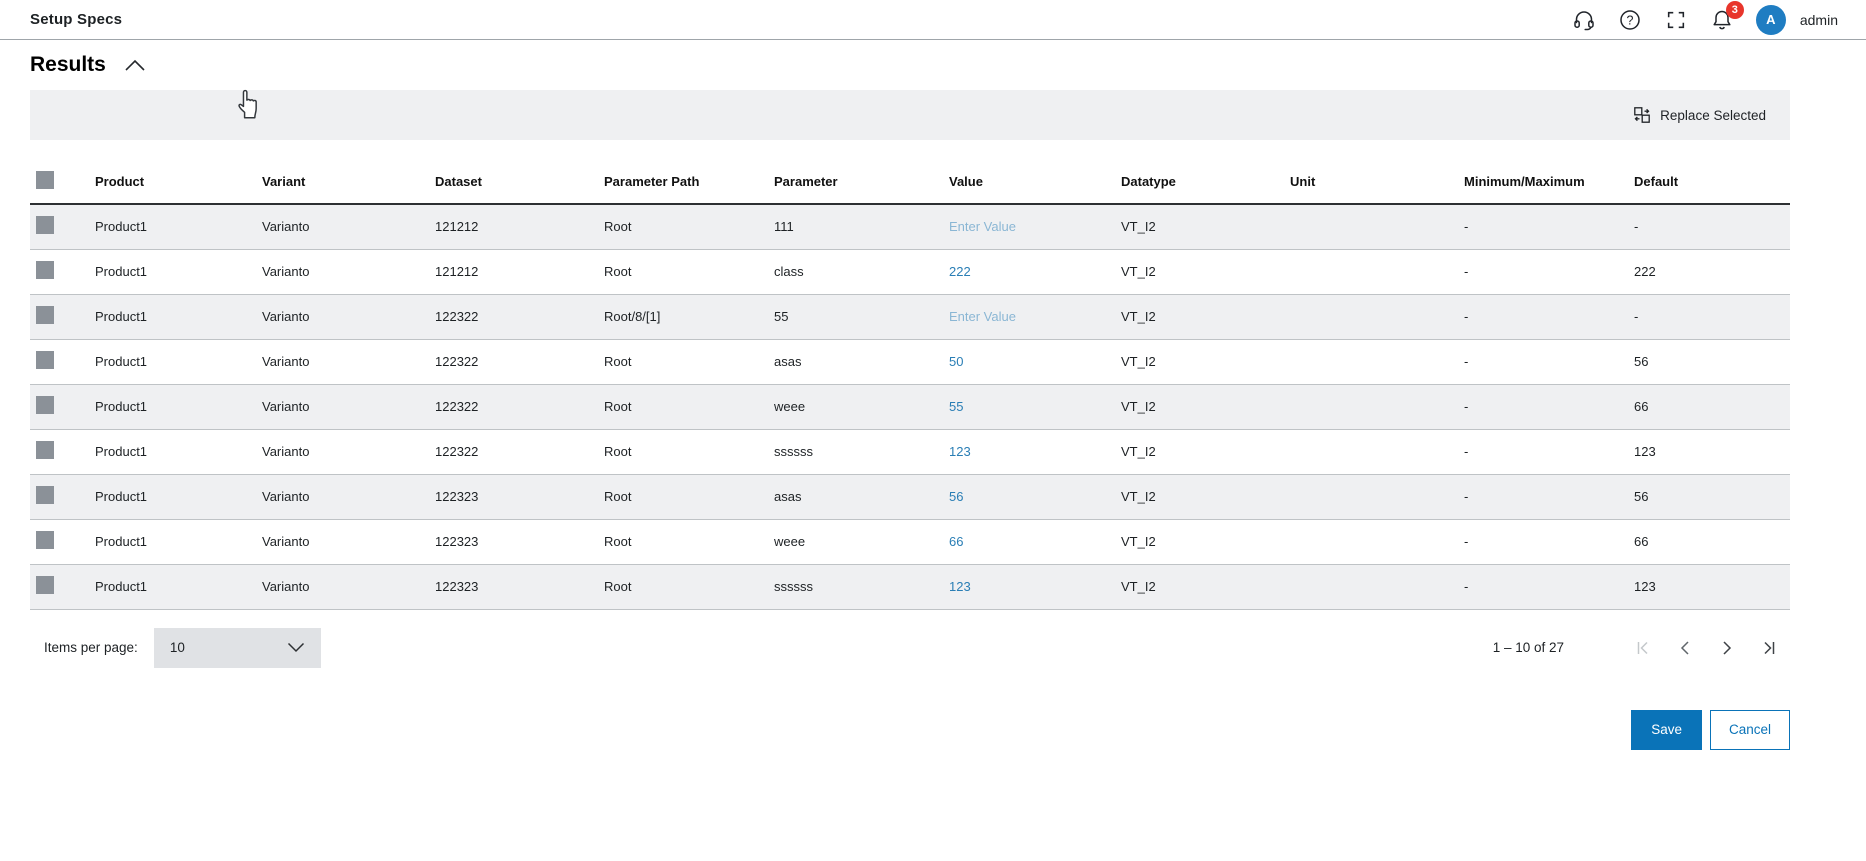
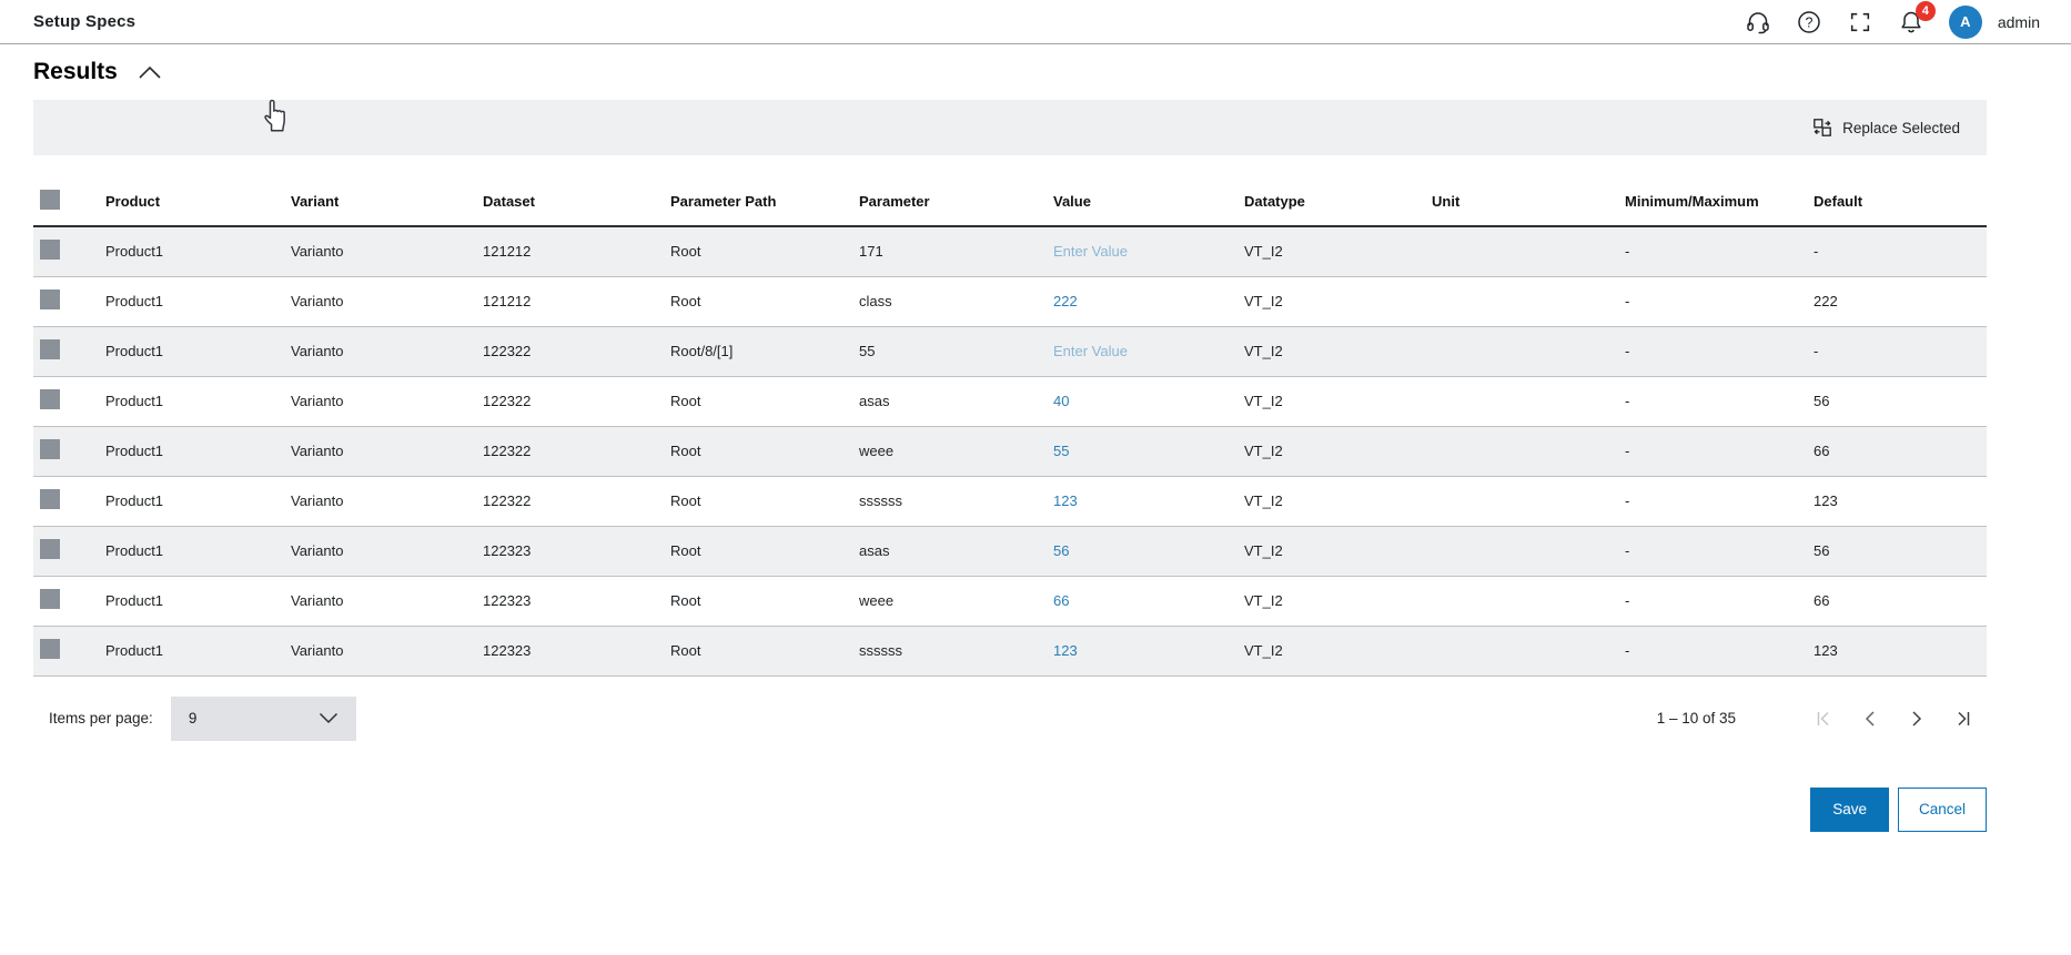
  Setup Specs
  ?
- 3
+ 4
  A
  admin
  Results
  Replace Selected
  	Product	Variant	Dataset	Parameter Path	Parameter	Value	Datatype	Unit	Minimum/Maximum	Default
- 	Product1	Varianto	121212	Root	111	Enter Value	VT_I2		-	-
+ 	Product1	Varianto	121212	Root	171	Enter Value	VT_I2		-	-
  	Product1	Varianto	121212	Root	class	222	VT_I2		-	222
  	Product1	Varianto	122322	Root/8/[1]	55	Enter Value	VT_I2		-	-
- 	Product1	Varianto	122322	Root	asas	50	VT_I2		-	56
+ 	Product1	Varianto	122322	Root	asas	40	VT_I2		-	56
  	Product1	Varianto	122322	Root	weee	55	VT_I2		-	66
  	Product1	Varianto	122322	Root	ssssss	123	VT_I2		-	123
  	Product1	Varianto	122323	Root	asas	56	VT_I2		-	56
  	Product1	Varianto	122323	Root	weee	66	VT_I2		-	66
  	Product1	Varianto	122323	Root	ssssss	123	VT_I2		-	123
  Items per page:
- 10
+ 9
- 1 – 10 of 27
+ 1 – 10 of 35
  Save
  Cancel
